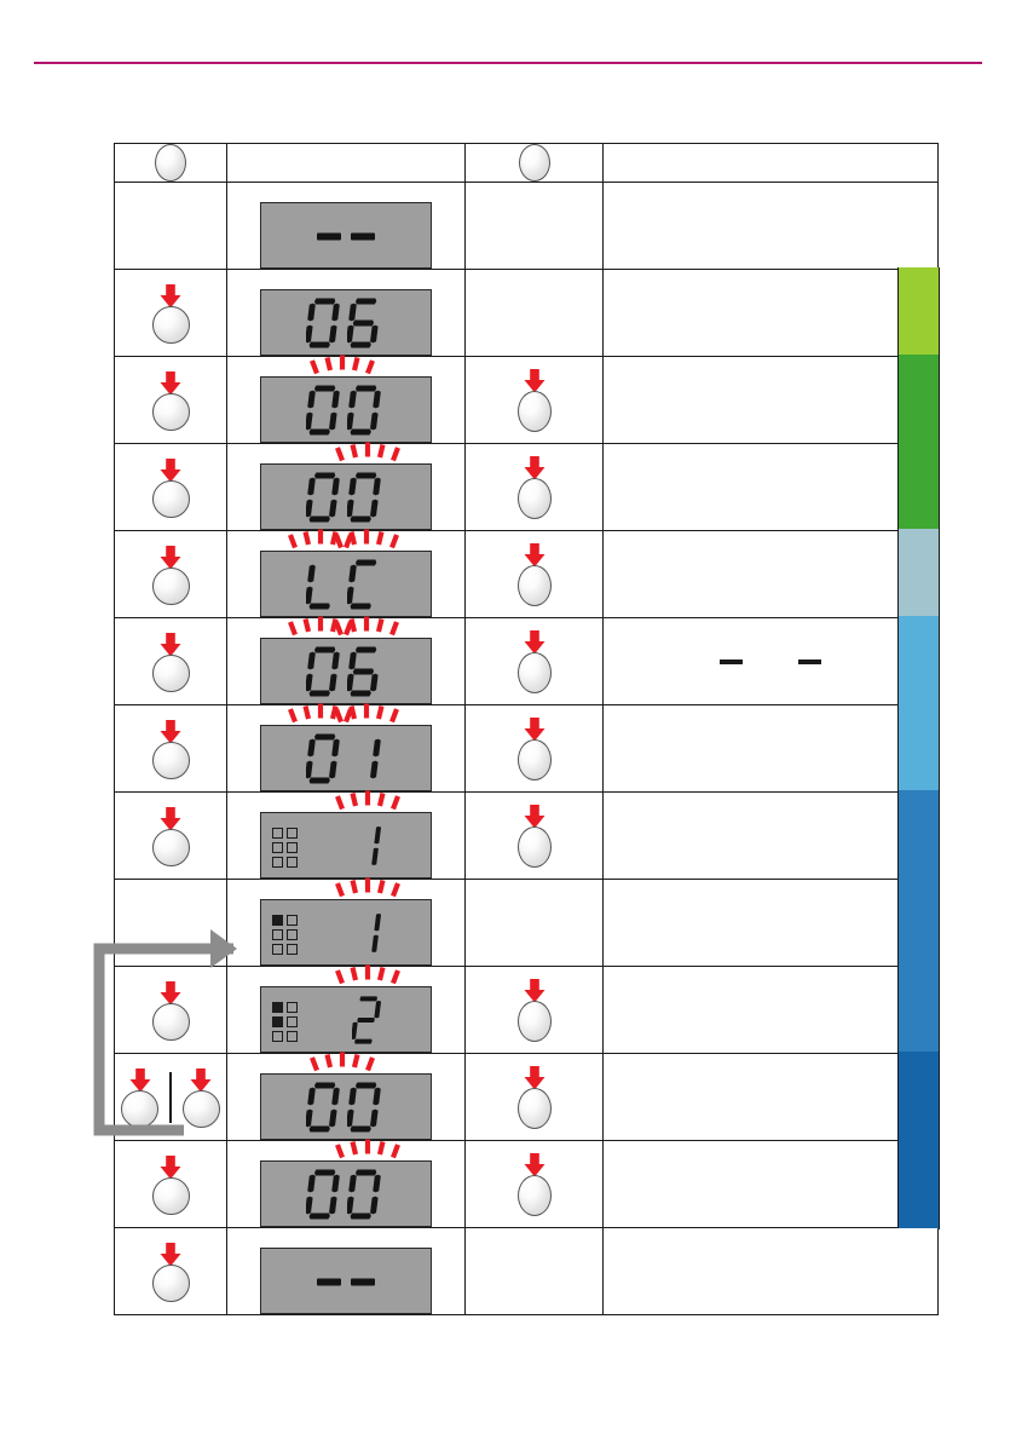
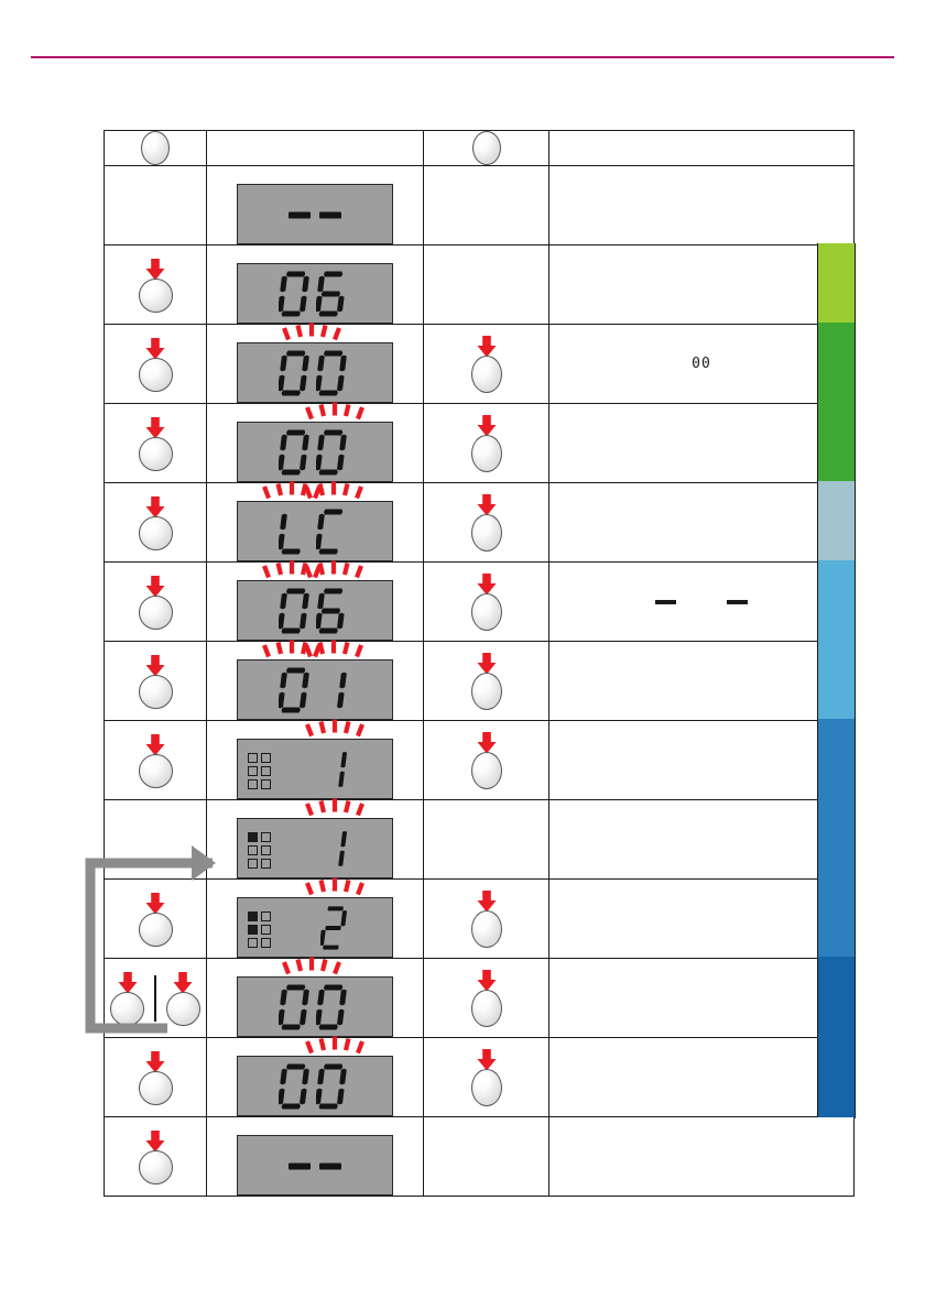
+ 			00
